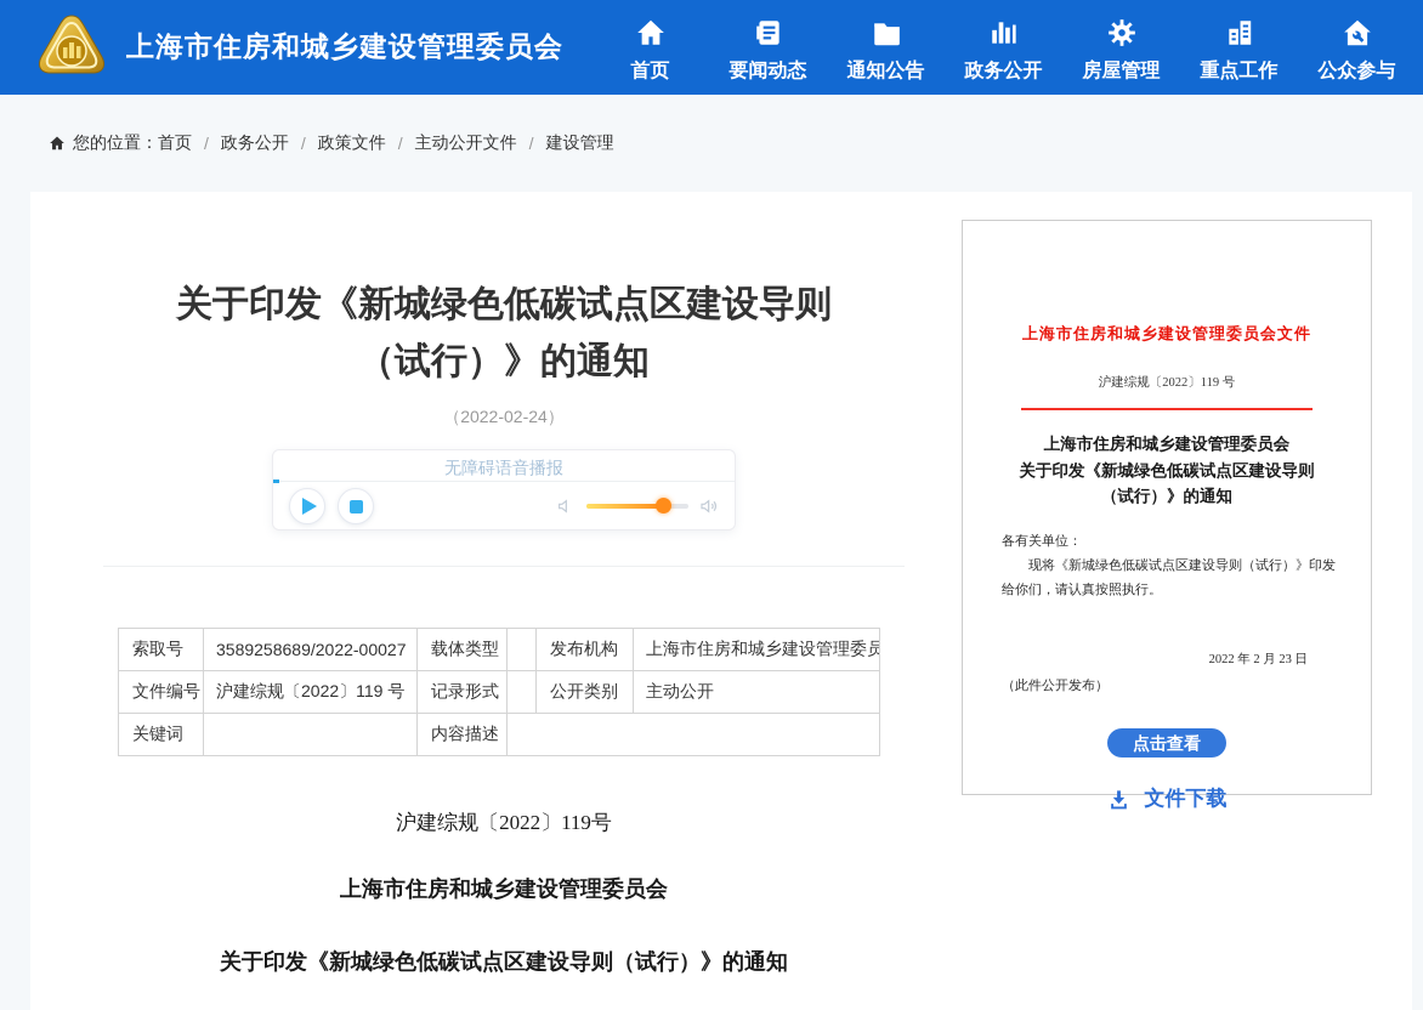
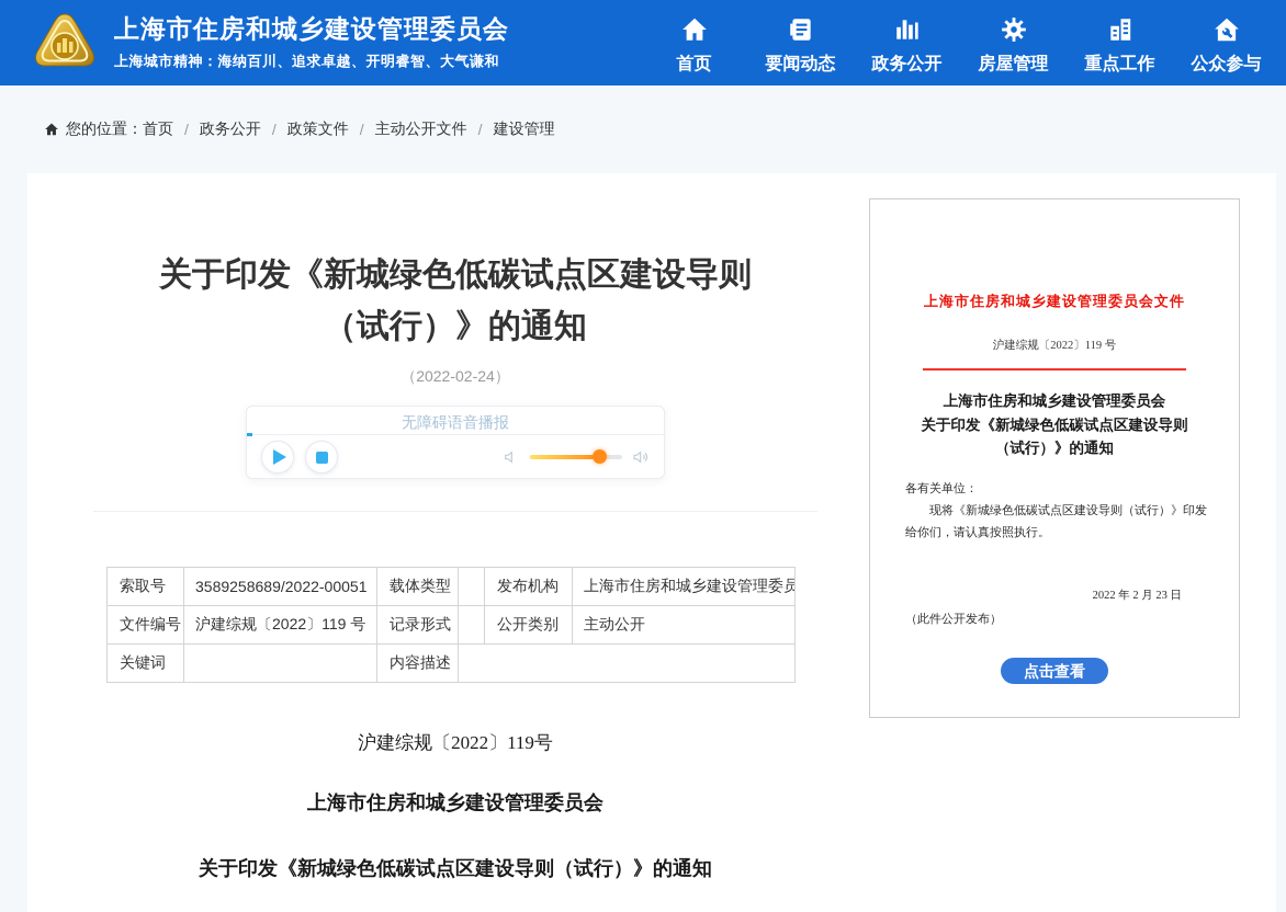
  上海市住房和城乡建设管理委员会
+ 上海城市精神：海纳百川、追求卓越、开明睿智、大气谦和
  首页
  要闻动态
- 通知公告
  政务公开
  房屋管理
  重点工作
  公众参与
  您的位置：
  首页
  /
  政务公开
  /
  政策文件
  /
  主动公开文件
  /
  建设管理
  关于印发《新城绿色低碳试点区建设导则（试行）》的通知
  （2022-02-24）
  无障碍语音播报
- 索取号	3589258689/2022-00027	载体类型		发布机构	上海市住房和城乡建设管理委员
+ 索取号	3589258689/2022-00051	载体类型		发布机构	上海市住房和城乡建设管理委员
  文件编号	沪建综规〔2022〕119 号	记录形式		公开类别	主动公开
  关键词		内容描述
  沪建综规〔2022〕119号
  上海市住房和城乡建设管理委员会
  关于印发《新城绿色低碳试点区建设导则（试行）》的通知
  上海市住房和城乡建设管理委员会文件
  沪建综规〔2022〕119 号
  上海市住房和城乡建设管理委员会
  关于印发《新城绿色低碳试点区建设导则
  （试行）》的通知
  各有关单位：
  现将《新城绿色低碳试点区建设导则（试行）》印发给你们，请认真按照执行。
  2022 年 2 月 23 日
  （此件公开发布）
  点击查看
- 文件下载
